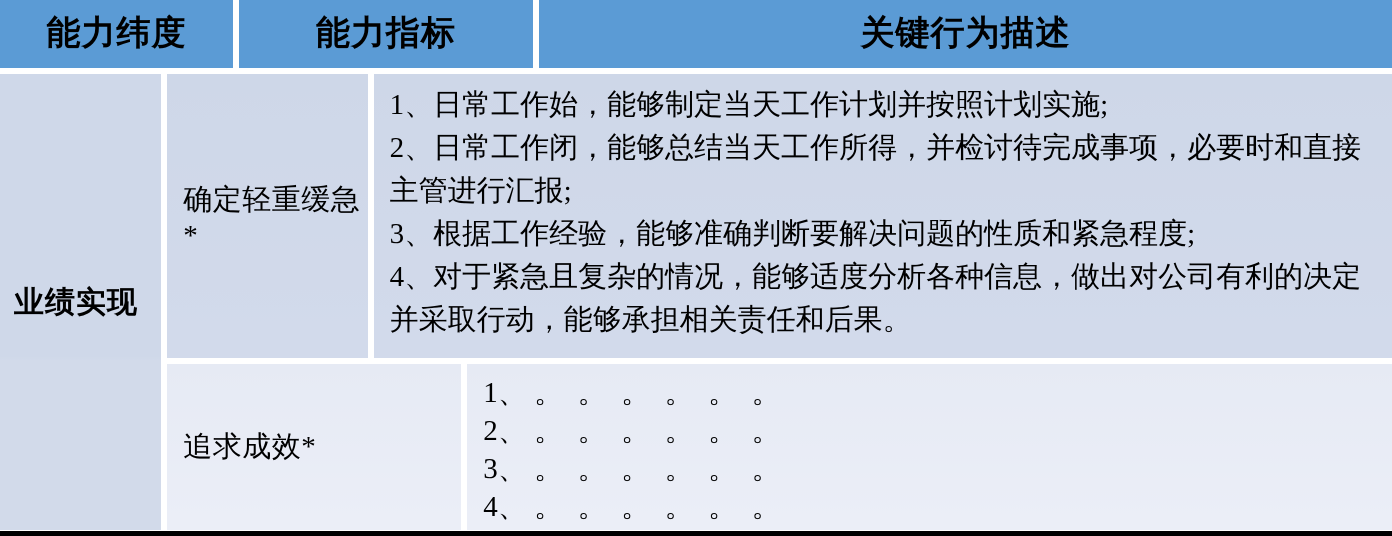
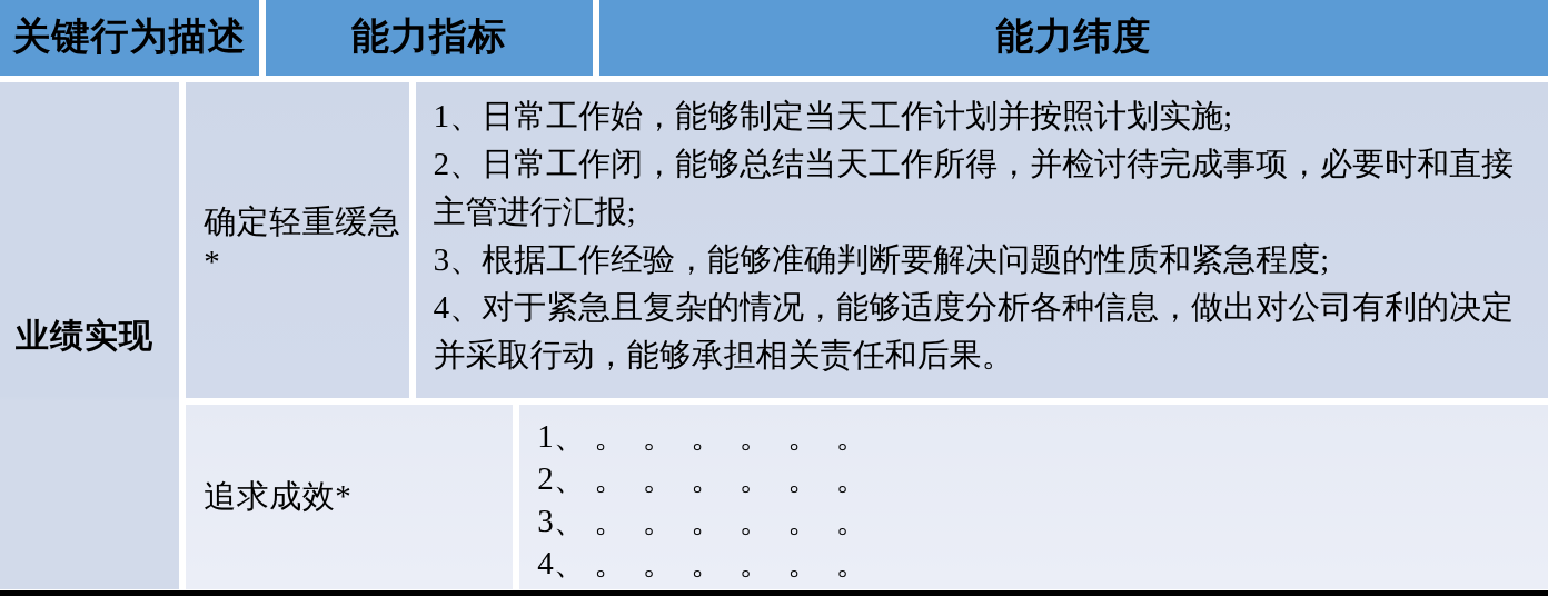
- 能力纬度
+ 关键行为描述
  能力指标
- 关键行为描述
+ 能力纬度
  业绩实现
  确定轻重缓急*
  1、日常工作始，能够制定当天工作计划并按照计划实施;
  2、日常工作闭，能够总结当天工作所得，并检讨待完成事项，必要时和直接主管进行汇报;
  3、根据工作经验，能够准确判断要解决问题的性质和紧急程度;
  4、对于紧急且复杂的情况，能够适度分析各种信息，做出对公司有利的决定并采取行动，能够承担相关责任和后果。
  追求成效*
  1、 。 。 。 。 。 。
  2、 。 。 。 。 。 。
  3、 。 。 。 。 。 。
  4、 。 。 。 。 。 。
